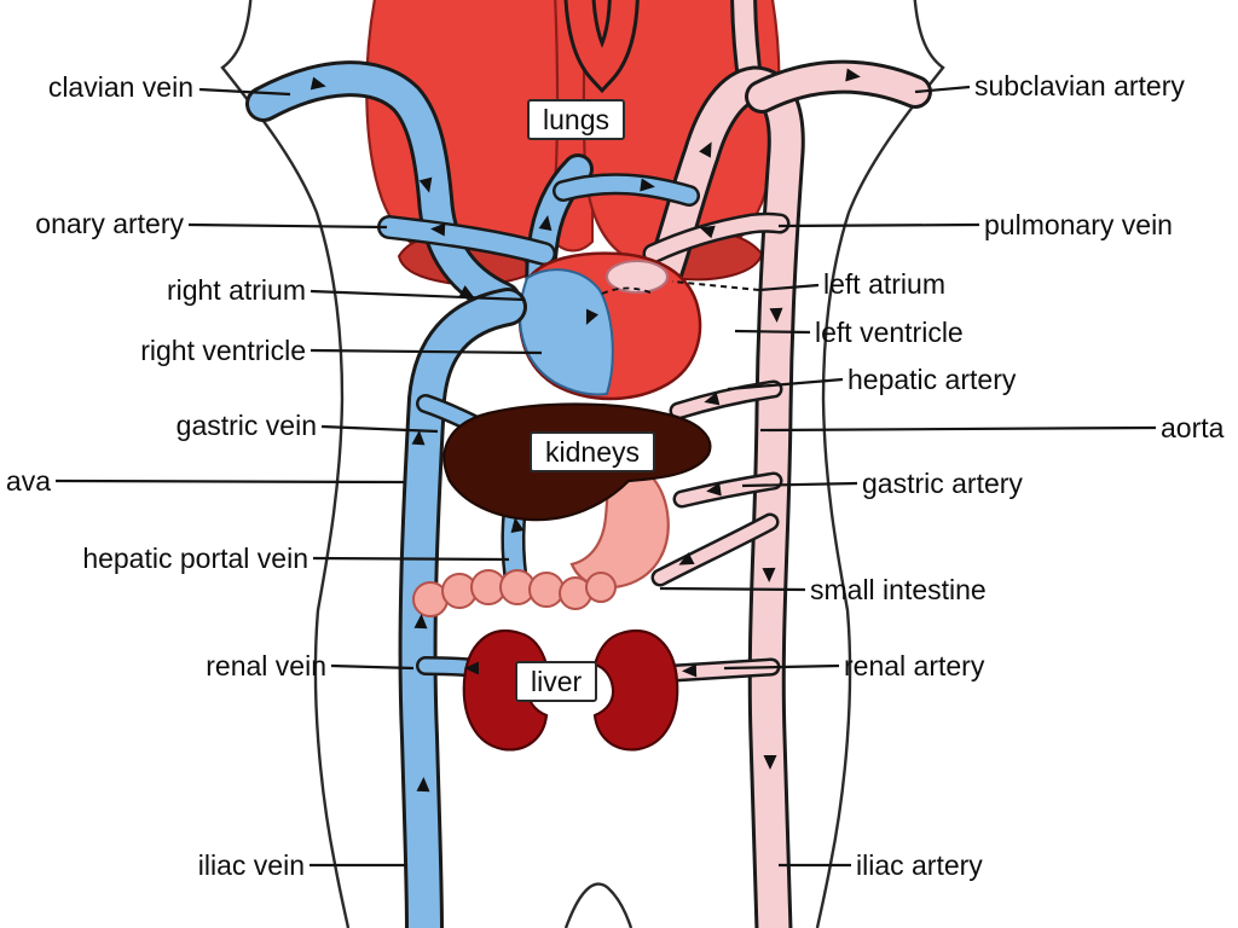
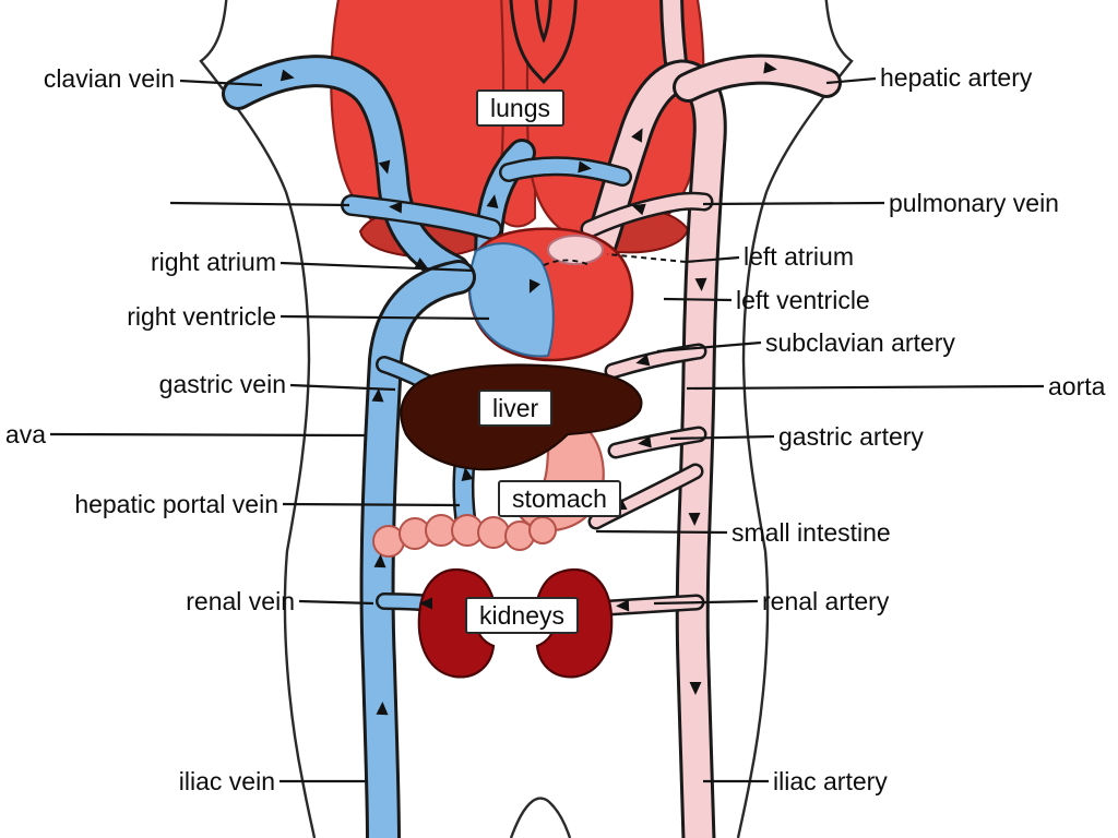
  clavian vein
- onary artery
  right atrium
  right ventricle
  gastric vein
  ava
  hepatic portal vein
  renal vein
  iliac vein
- subclavian artery
+ hepatic artery
  pulmonary vein
  left atrium
  left ventricle
- hepatic artery
+ subclavian artery
  aorta
  gastric artery
  small intestine
  renal artery
  iliac artery
  lungs
- kidneys
+ liver
+ stomach
- liver
+ kidneys
